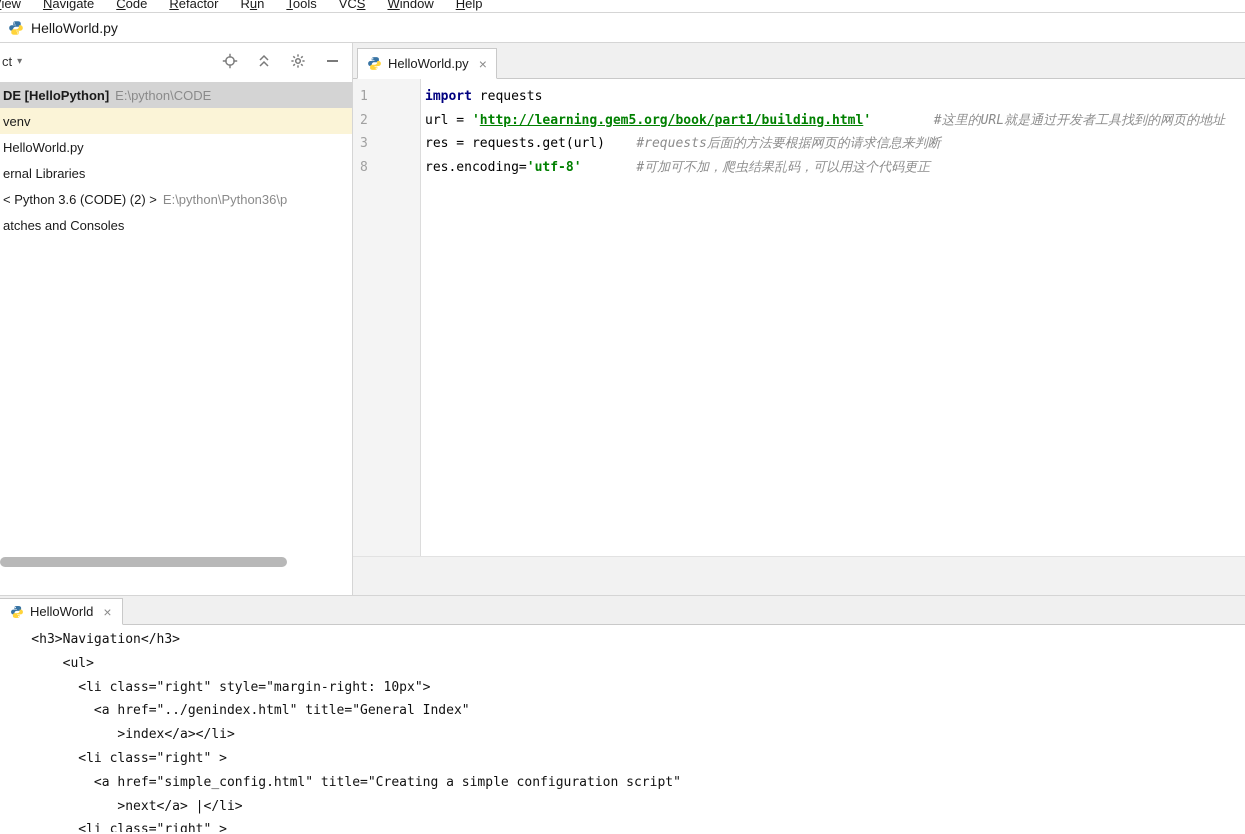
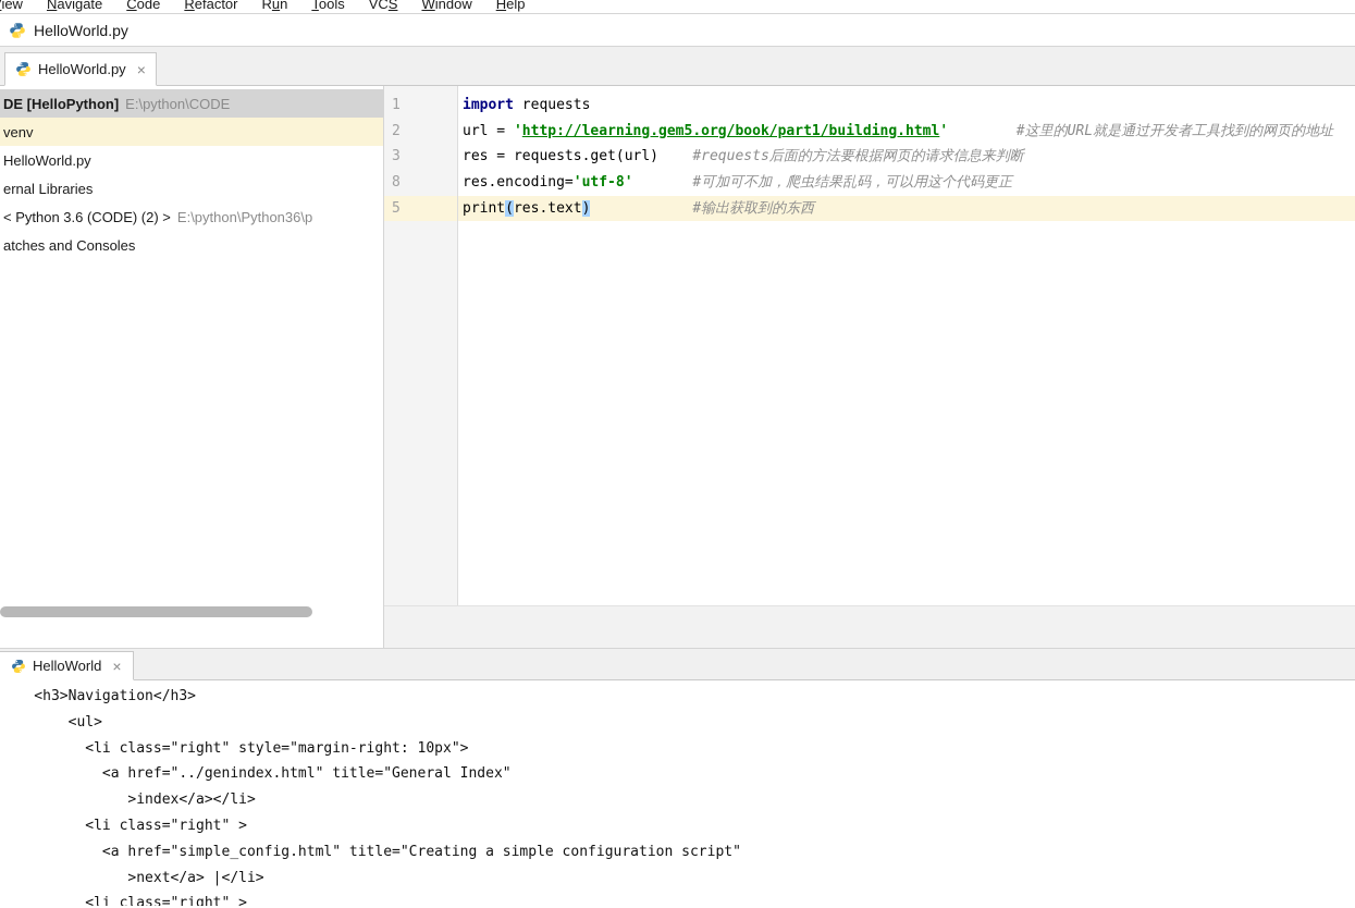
  iew
  Navigate
  Code
  Refactor
  Run
  Tools
  VCS
  Window
  Help
  HelloWorld.py
- ct
- ▾
  HelloWorld.py
  ×
  DE [HelloPython]
  E:\python\CODE
  venv
  HelloWorld.py
  ernal Libraries
  < Python 3.6 (CODE) (2) >
  E:\python\Python36\p
  atches and Consoles
  1
  import requests
  2
  url = 'http://learning.gem5.org/book/part1/building.html' #这里的URL就是通过开发者工具找到的网页的地址
  3
  res = requests.get(url) #requests后面的方法要根据网页的请求信息来判断
  8
  res.encoding='utf-8' #可加可不加，爬虫结果乱码，可以用这个代码更正
+ 5
+ print(res.text) #输出获取到的东西
  HelloWorld
  ×
  <h3>Navigation</h3>
  <ul>
  <li class="right" style="margin-right: 10px">
  <a href="../genindex.html" title="General Index"
  >index</a></li>
  <li class="right" >
  <a href="simple_config.html" title="Creating a simple configuration script"
  >next</a> |</li>
  <li class="right" >
